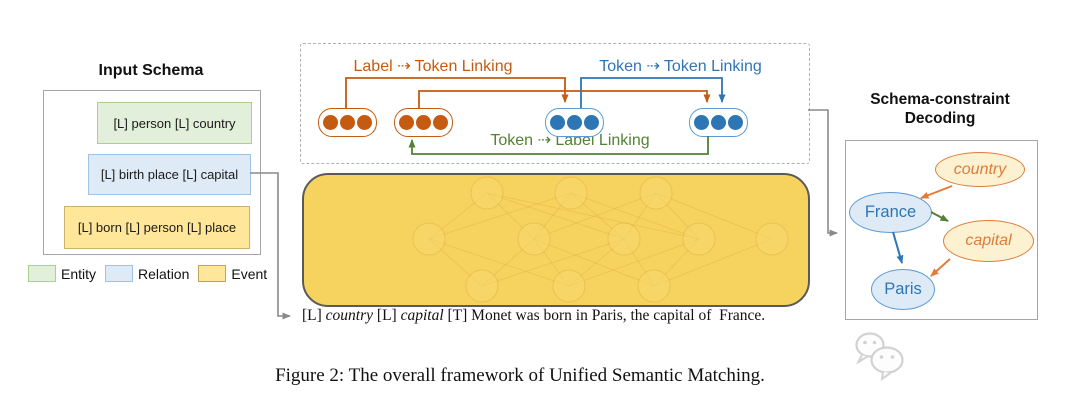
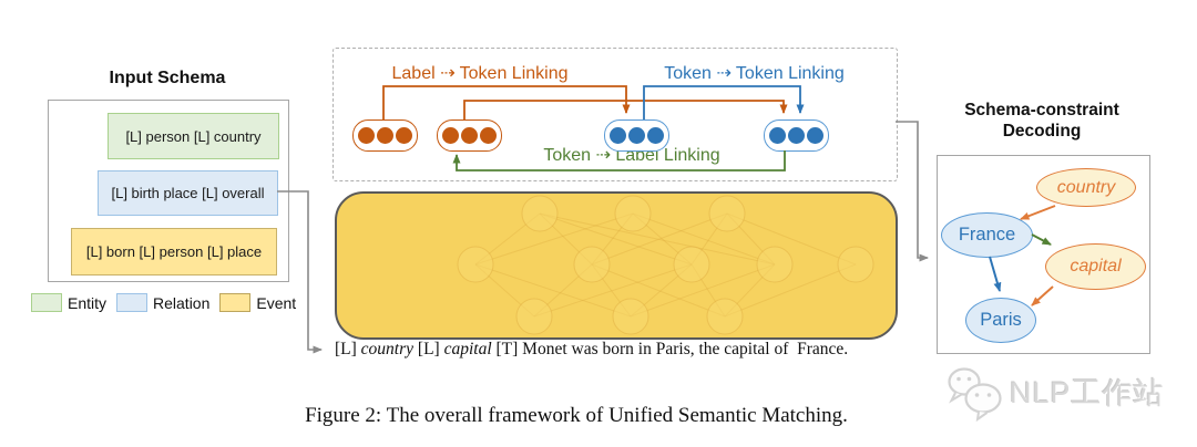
  Input Schema
  [L] person [L] country
- [L] birth place [L] capital
+ [L] birth place [L] overall
  [L] born [L] person [L] place
  Entity
  Relation
  Event
  Label ⇢ Token Linking
  Token ⇢ Token Linking
  Token ⇢ Label Linking
  [L] country [L] capital [T] Monet was born in Paris, the capital of France.
  Schema-constraint Decoding
  country
  France
  capital
  Paris
  Figure 2: The overall framework of Unified Semantic Matching.
+ NLP工作站
